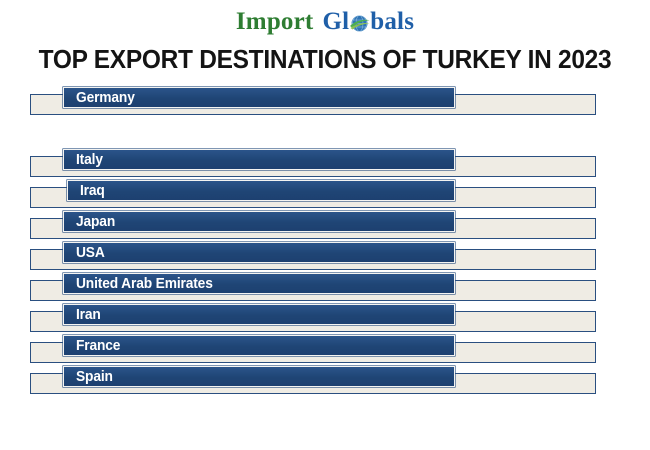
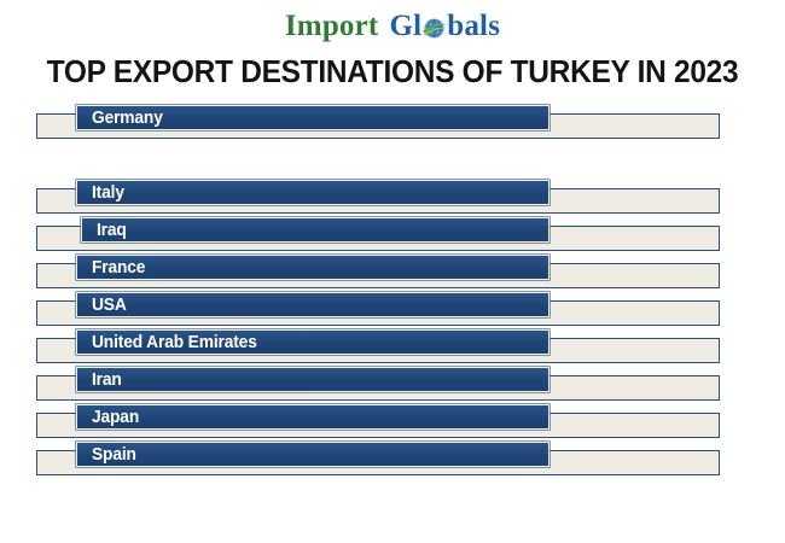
  Import
  Gl
  bals
  TOP EXPORT DESTINATIONS OF TURKEY IN 2023
  Germany
  Italy
  Iraq
- Japan
+ France
  USA
  United Arab Emirates
  Iran
- France
+ Japan
  Spain
